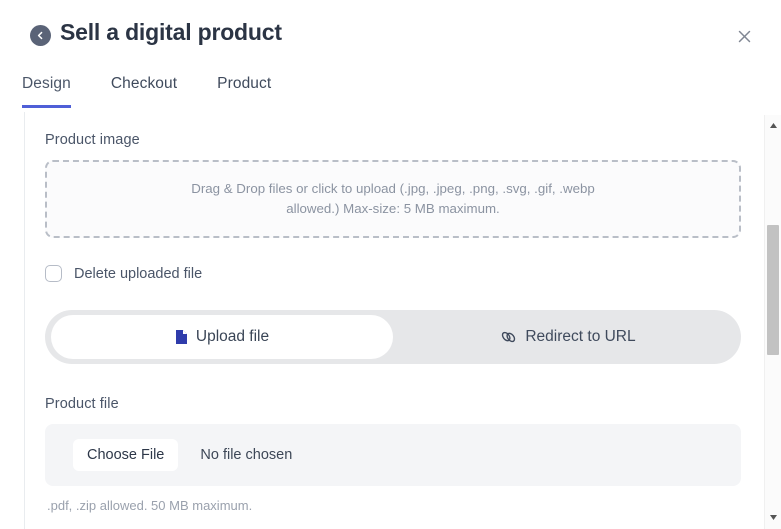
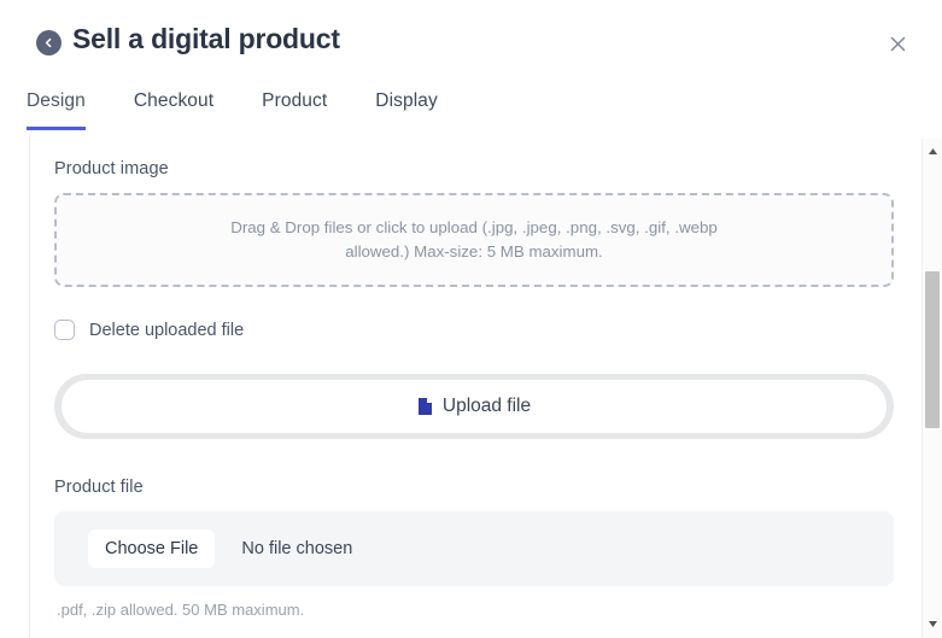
  Sell a digital product
  Design
  Checkout
  Product
+ Display
  Product image
  Drag & Drop files or click to upload (.jpg, .jpeg, .png, .svg, .gif, .webp allowed.) Max-size: 5 MB maximum.
  Delete uploaded file
  Upload file
- Redirect to URL
  Product file
  Choose File
  No file chosen
  .pdf, .zip allowed. 50 MB maximum.
